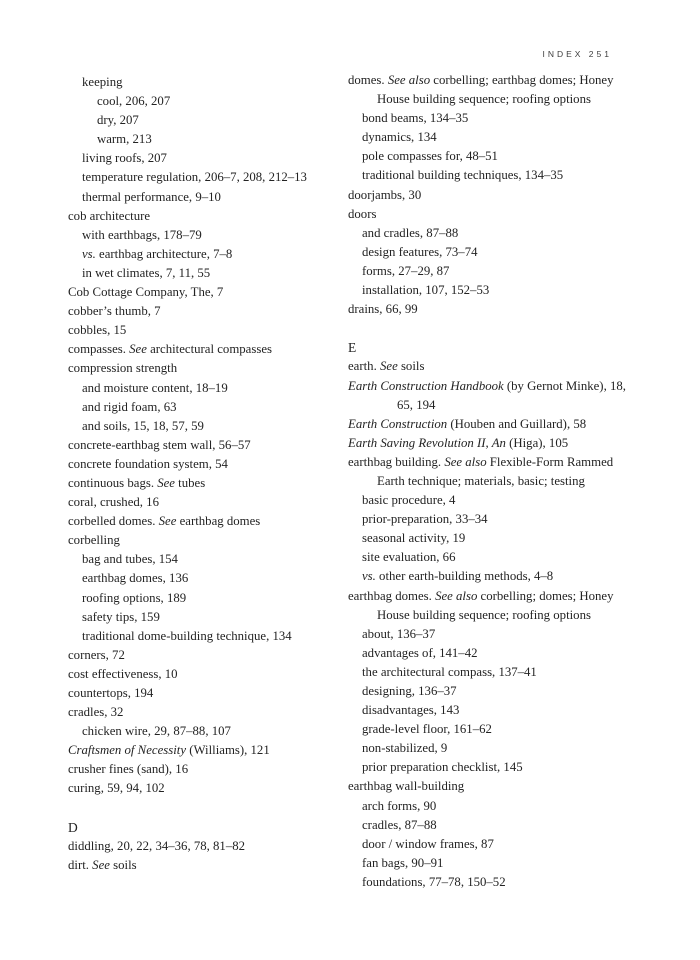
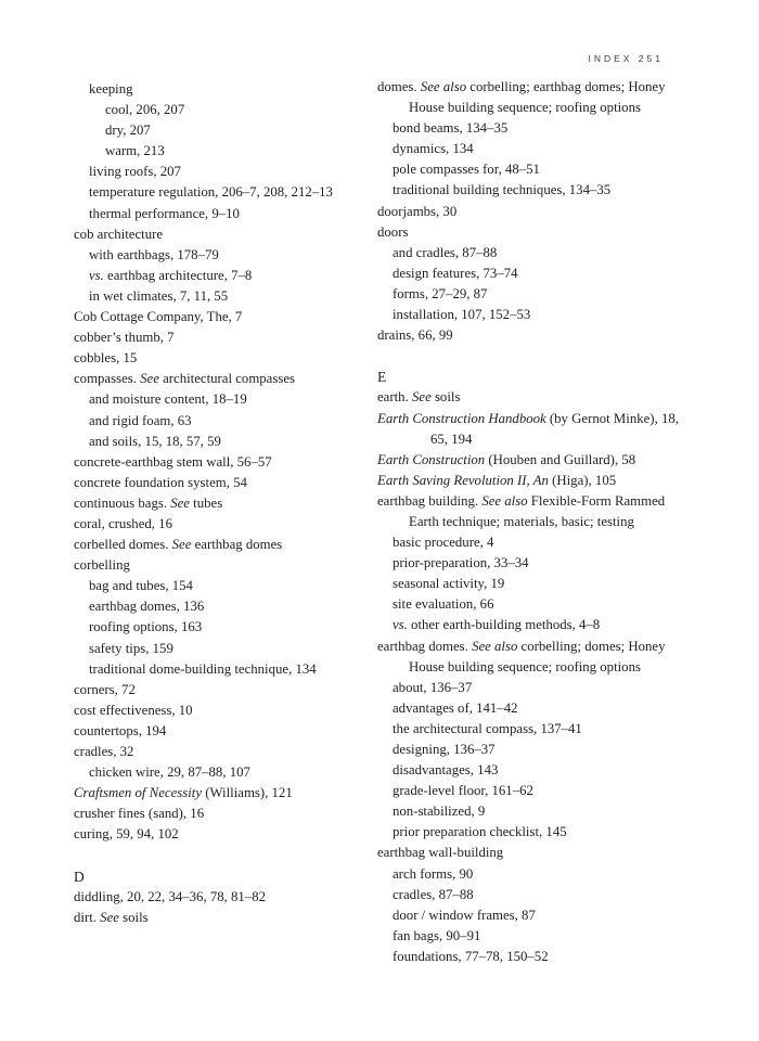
  INDEX 251
  keeping
  cool, 206, 207
  dry, 207
  warm, 213
  living roofs, 207
  temperature regulation, 206–7, 208, 212–13
  thermal performance, 9–10
  cob architecture
  with earthbags, 178–79
  vs. earthbag architecture, 7–8
  in wet climates, 7, 11, 55
  Cob Cottage Company, The, 7
  cobber’s thumb, 7
  cobbles, 15
  compasses. See architectural compasses
- compression strength
  and moisture content, 18–19
  and rigid foam, 63
  and soils, 15, 18, 57, 59
  concrete-earthbag stem wall, 56–57
  concrete foundation system, 54
  continuous bags. See tubes
  coral, crushed, 16
  corbelled domes. See earthbag domes
  corbelling
  bag and tubes, 154
  earthbag domes, 136
- roofing options, 189
+ roofing options, 163
  safety tips, 159
  traditional dome-building technique, 134
  corners, 72
  cost effectiveness, 10
  countertops, 194
  cradles, 32
  chicken wire, 29, 87–88, 107
  Craftsmen of Necessity (Williams), 121
  crusher fines (sand), 16
  curing, 59, 94, 102
  D
  diddling, 20, 22, 34–36, 78, 81–82
  dirt. See soils
  domes. See also corbelling; earthbag domes; Honey
  House building sequence; roofing options
  bond beams, 134–35
  dynamics, 134
  pole compasses for, 48–51
  traditional building techniques, 134–35
  doorjambs, 30
  doors
  and cradles, 87–88
  design features, 73–74
  forms, 27–29, 87
  installation, 107, 152–53
  drains, 66, 99
  E
  earth. See soils
  Earth Construction Handbook (by Gernot Minke), 18,
  65, 194
  Earth Construction (Houben and Guillard), 58
  Earth Saving Revolution II, An (Higa), 105
  earthbag building. See also Flexible-Form Rammed
  Earth technique; materials, basic; testing
  basic procedure, 4
  prior-preparation, 33–34
  seasonal activity, 19
  site evaluation, 66
  vs. other earth-building methods, 4–8
  earthbag domes. See also corbelling; domes; Honey
  House building sequence; roofing options
  about, 136–37
  advantages of, 141–42
  the architectural compass, 137–41
  designing, 136–37
  disadvantages, 143
  grade-level floor, 161–62
  non-stabilized, 9
  prior preparation checklist, 145
  earthbag wall-building
  arch forms, 90
  cradles, 87–88
  door / window frames, 87
  fan bags, 90–91
  foundations, 77–78, 150–52
